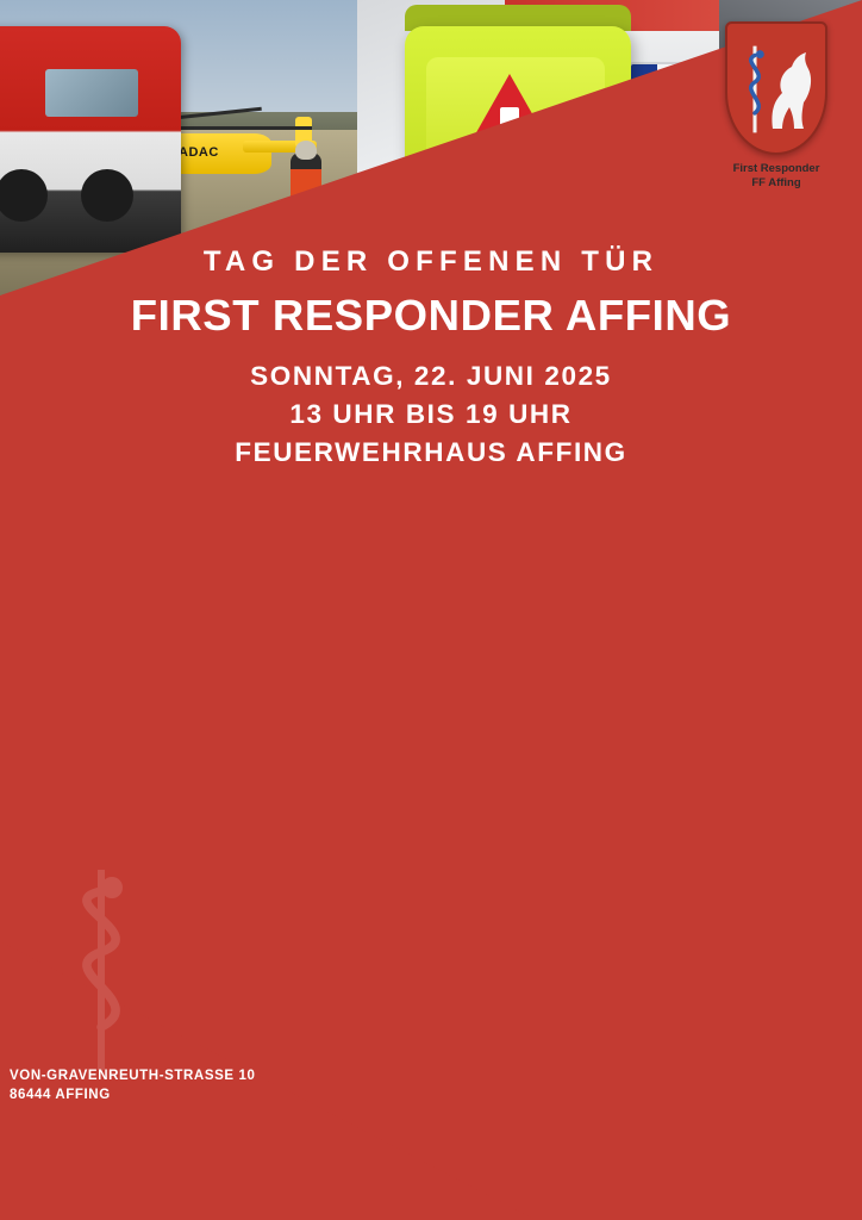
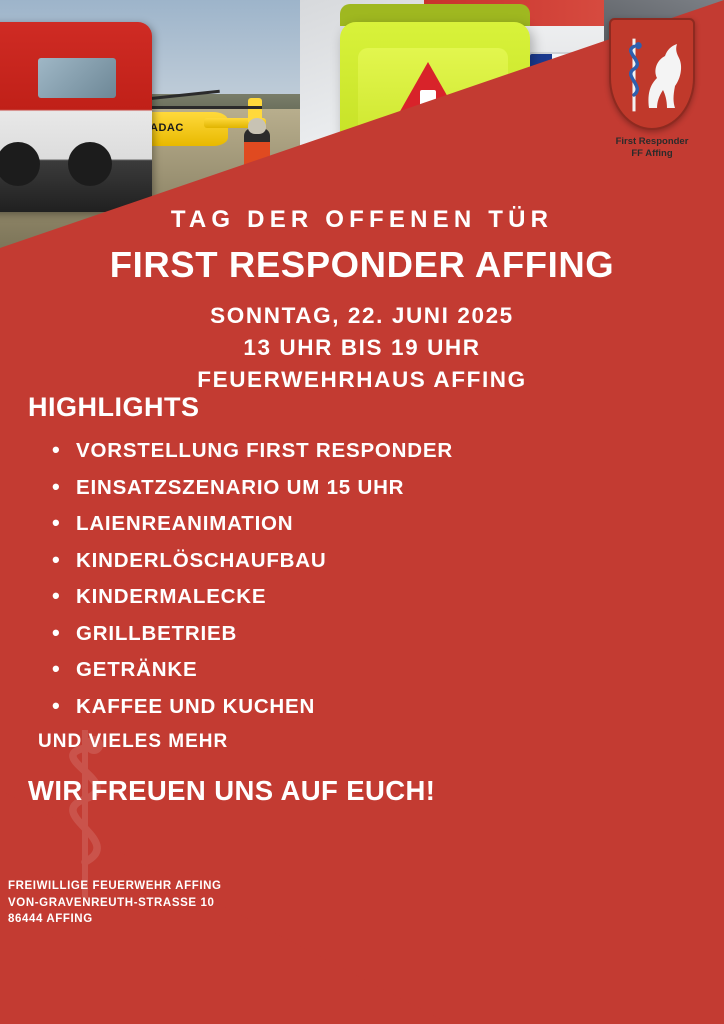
  ADAC
  First Responder
  FF Affing
  TAG DER OFFENEN TÜR
  FIRST RESPONDER AFFING
  SONNTAG, 22. JUNI 2025
  13 UHR BIS 19 UHR
  FEUERWEHRHAUS AFFING
+ HIGHLIGHTS
+ VORSTELLUNG FIRST RESPONDER
+ EINSATZSZENARIO UM 15 UHR
+ LAIENREANIMATION
+ KINDERLÖSCHAUFBAU
+ KINDERMALECKE
+ GRILLBETRIEB
+ GETRÄNKE
+ KAFFEE UND KUCHEN
+ UND VIELES MEHR
+ WIR FREUEN UNS AUF EUCH!
+ FREIWILLIGE FEUERWEHR AFFING
  VON-GRAVENREUTH-STRASSE 10
  86444 AFFING
